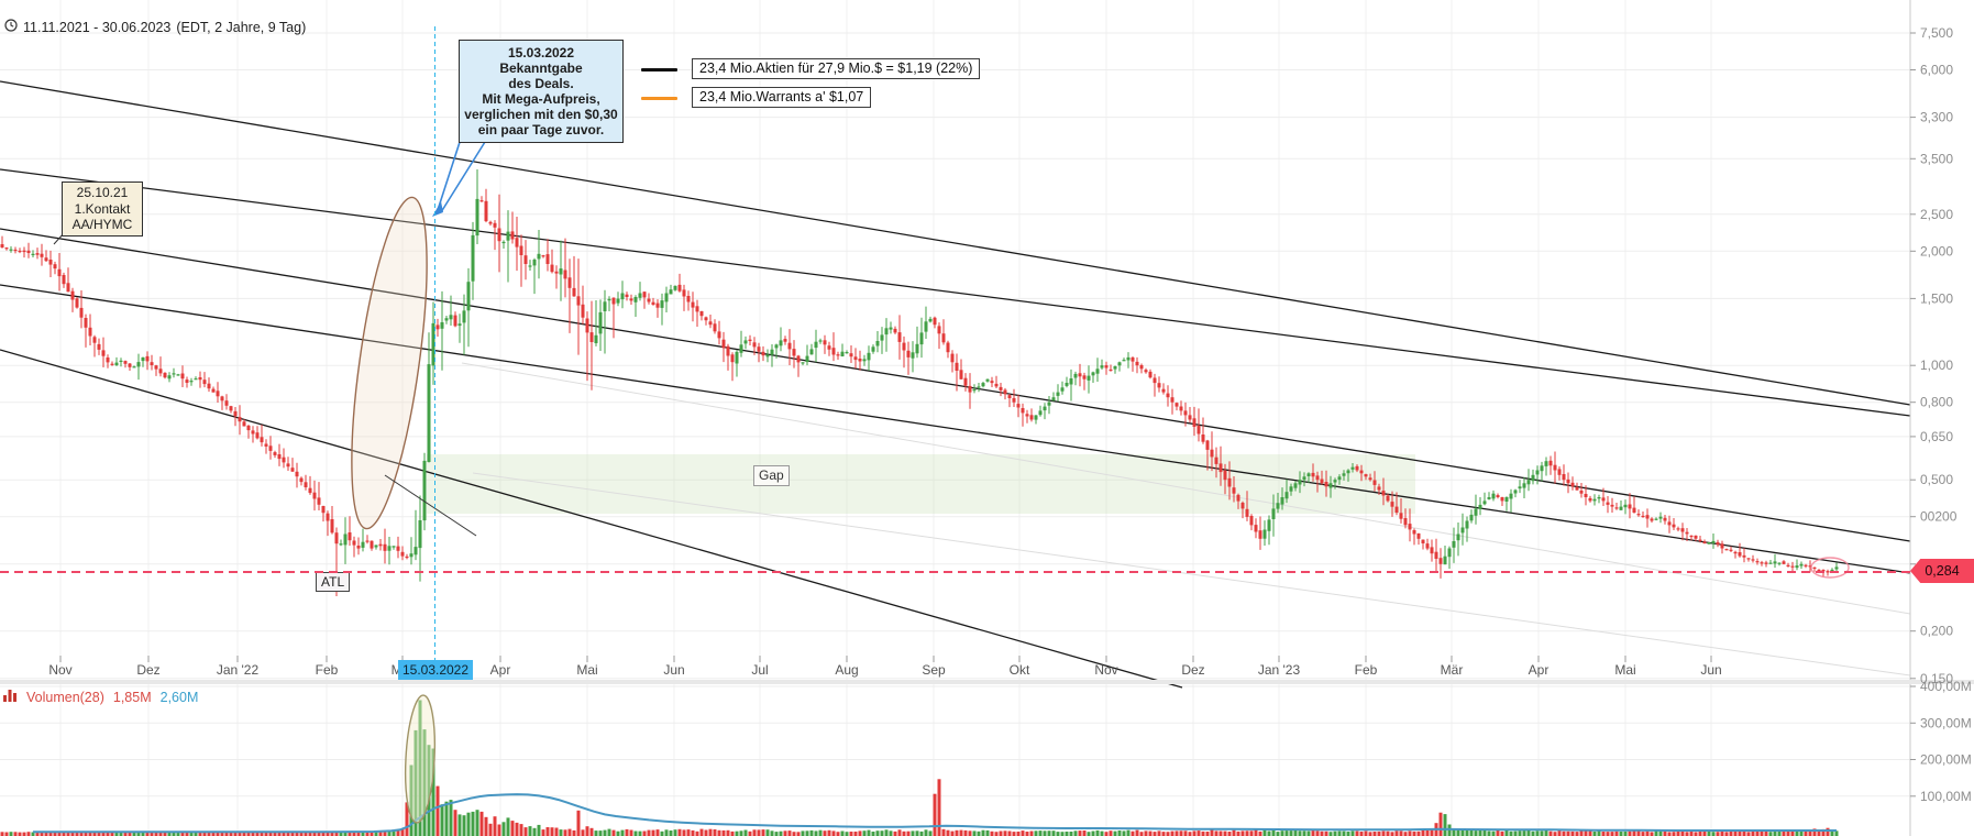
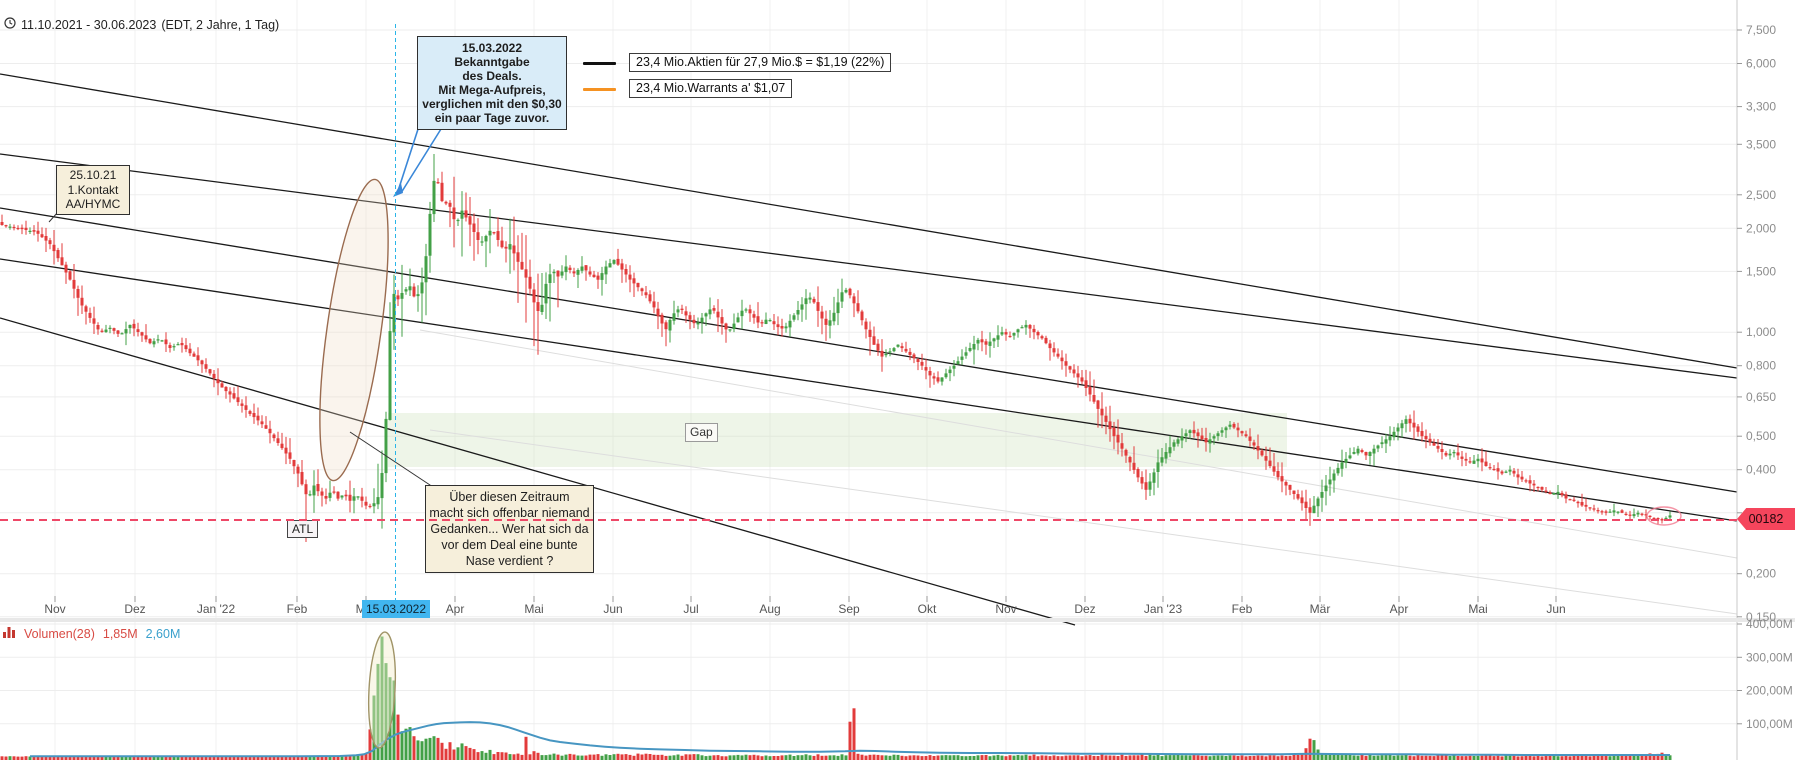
  Nov
  Dez
  Jan '22
  Feb
  Apr
  Mai
  Jun
  Jul
  Aug
  Sep
  Okt
  Nov
  Dez
  Jan '23
  Feb
  Mär
  Apr
  Mai
  Jun
  7,500
  6,000
  3,300
  3,500
  2,500
  2,000
  1,500
  1,000
  0,800
  0,650
  0,500
- 00200
+ 0,400
  0,200
  0,150
  400,00M
  300,00M
  200,00M
  100,00M
- 11.11.2021 - 30.06.2023
+ 11.10.2021 - 30.06.2023
- (EDT, 2 Jahre, 9 Tag)
+ (EDT, 2 Jahre, 1 Tag)
  15.03.2022
  Bekanntgabe
  des Deals.
  Mit Mega-Aufpreis,
  verglichen mit den $0,30
  ein paar Tage zuvor.
  25.10.21
  1.Kontakt
  AA/HYMC
+ Über diesen Zeitraum
+ macht sich offenbar niemand
+ Gedanken... Wer hat sich da
+ vor dem Deal eine bunte
+ Nase verdient ?
  ATL
  Gap
  23,4 Mio.Aktien für 27,9 Mio.$ = $1,19 (22%)
  23,4 Mio.Warrants a' $1,07
  15.03.2022
- 0,284
+ 00182
  Volumen(28)
  1,85M
  2,60M
